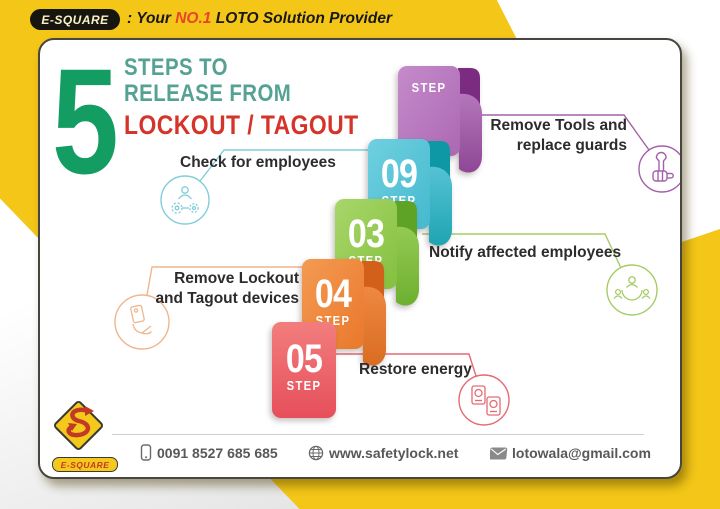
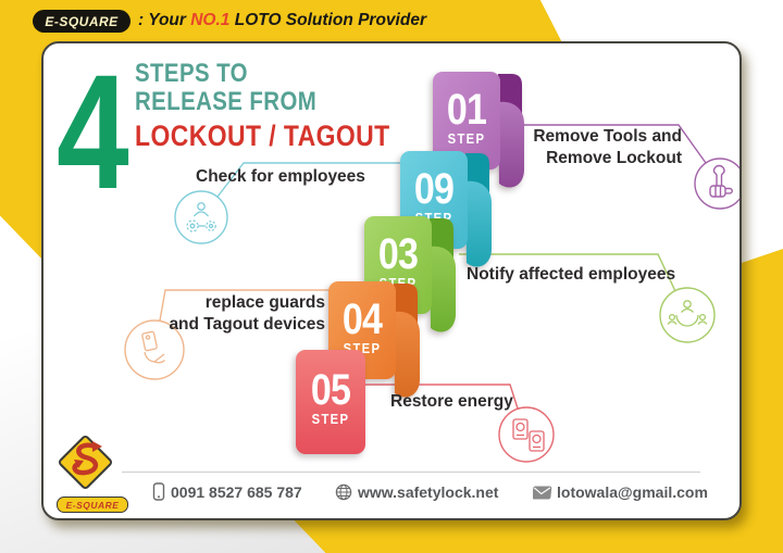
  E-SQUARE
  : Your NO.1 LOTO Solution Provider
- 5
+ 4
  STEPS TO
  RELEASE FROM
  LOCKOUT / TAGOUT
+ 01
  STEP
  09
  03
  04
  STEP
  05
  STEP
  Remove Tools and
- replace guards
+ Remove Lockout
  Check for employees
  Notify affected employees
- Remove Lockout
+ replace guards
  and Tagout devices
  Restore energy
  E-SQUARE
- 0091 8527 685 685
+ 0091 8527 685 787
  www.safetylock.net
  lotowala@gmail.com
